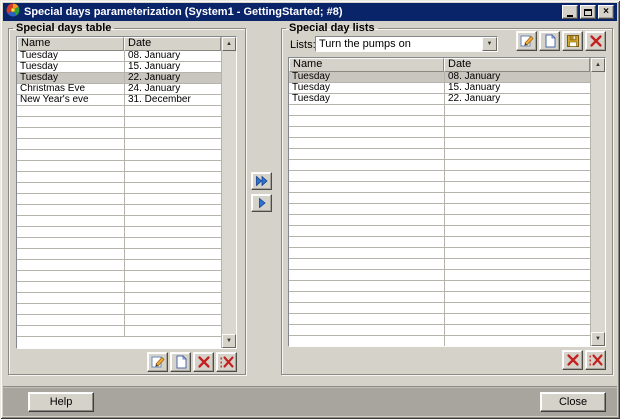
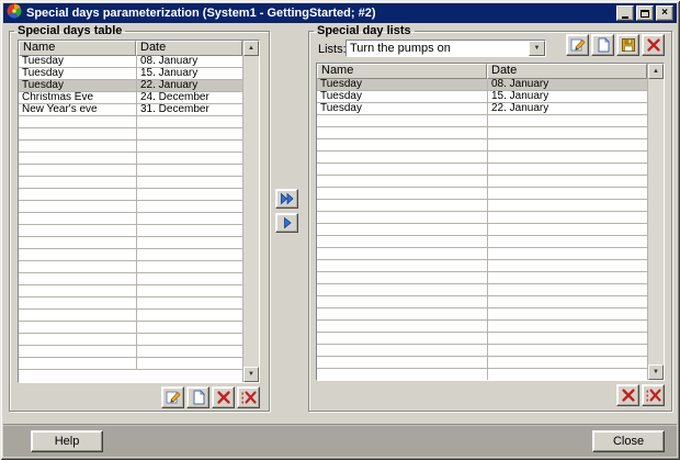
- Special days parameterization (System1 - GettingStarted; #8)
+ Special days parameterization (System1 - GettingStarted; #2)
  ×
  Special days table
  Special day lists
  Name
  Date
  Tuesday
  08. January
  Tuesday
  15. January
  Tuesday
  22. January
  Christmas Eve
- 24. January
+ 24. December
  New Year's eve
  31. December
  Lists
  Turn the pumps on
  Name
  Date
  Tuesday
  08. January
  Tuesday
  15. January
  Tuesday
  22. January
  Help
  Close
